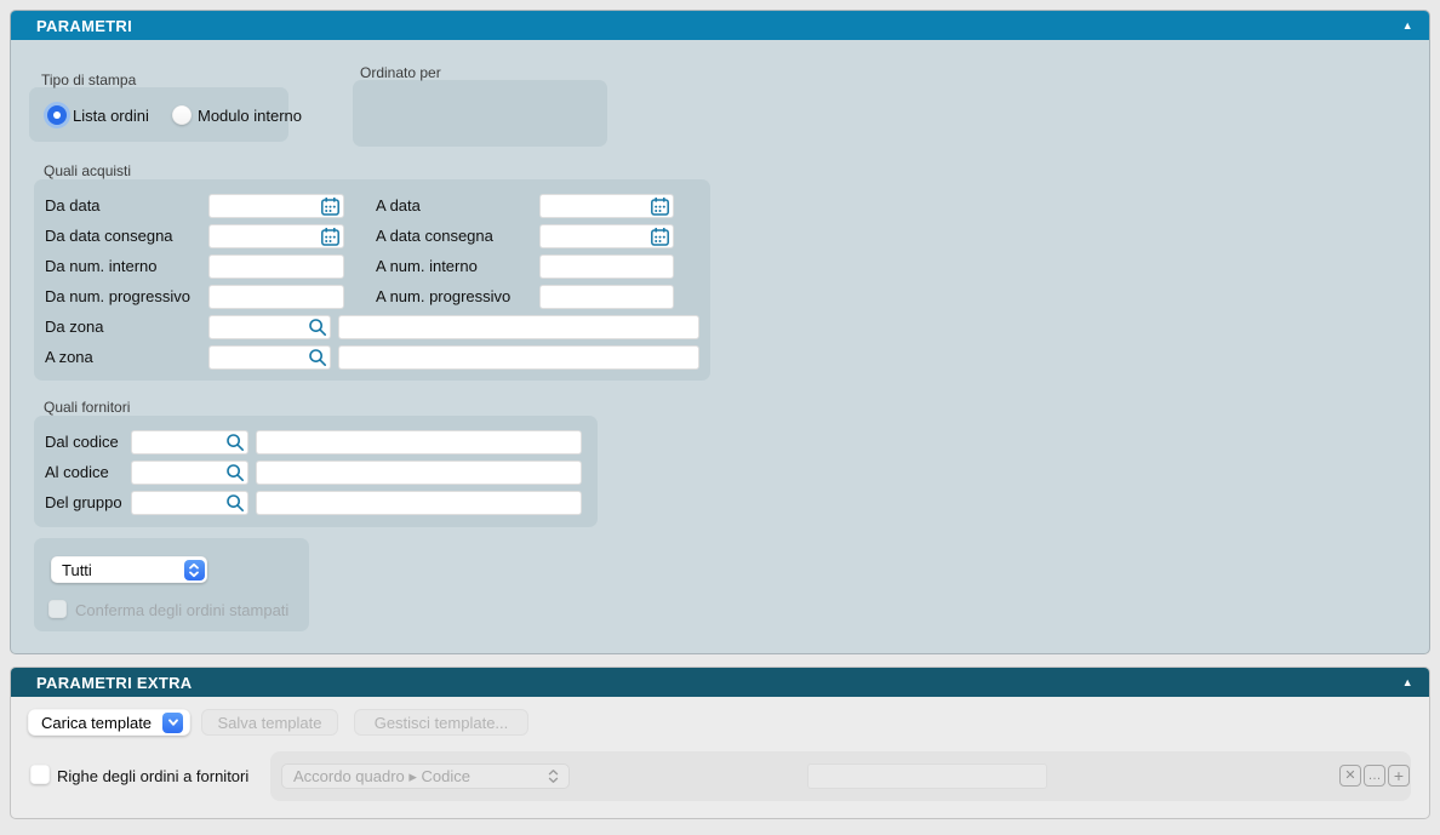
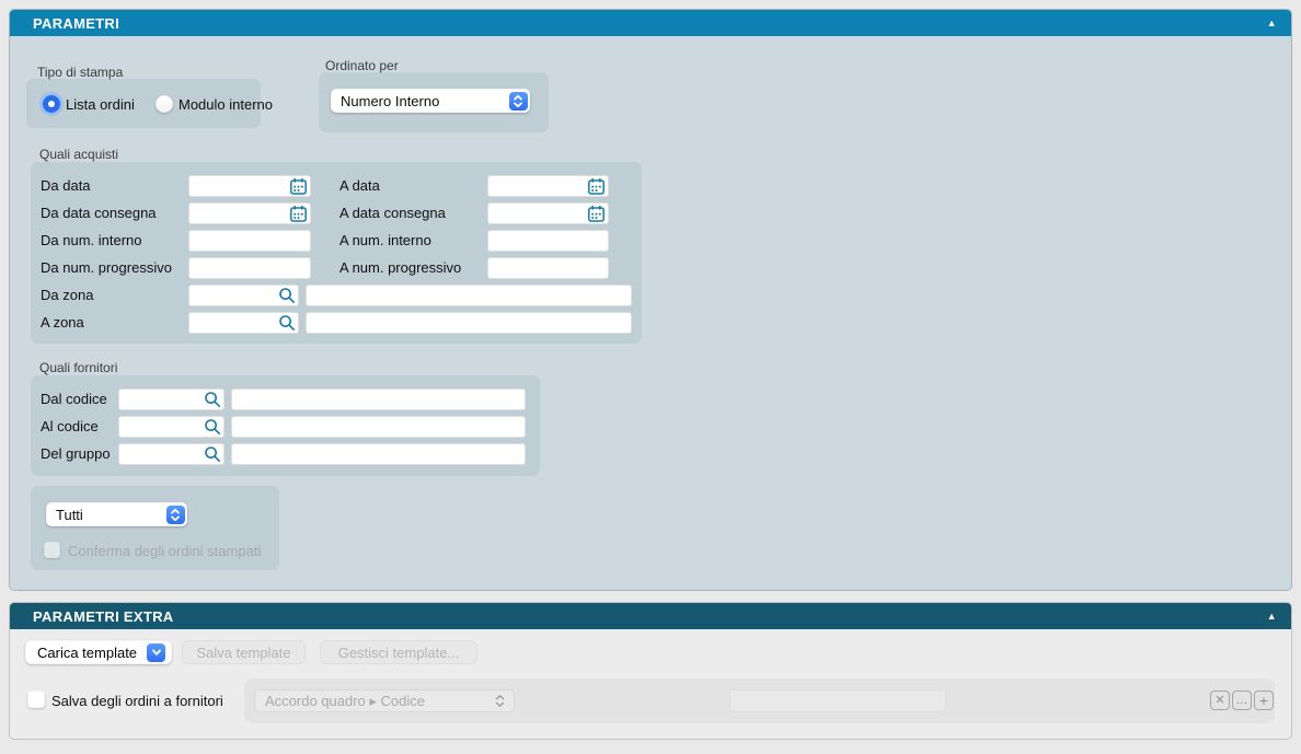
  PARAMETRI
  ▲
  Tipo di stampa
  Lista ordini
  Modulo interno
  Ordinato per
+ Numero Interno
  Quali acquisti
  Da data
  A data
  Da data consegna
  A data consegna
  Da num. interno
  A num. interno
  Da num. progressivo
  A num. progressivo
  Da zona
  A zona
  Quali fornitori
  Dal codice
  Al codice
  Del gruppo
  Tutti
  Conferma degli ordini stampati
  PARAMETRI EXTRA
  ▲
  Carica template
  Salva template
  Gestisci template...
- Righe degli ordini a fornitori
+ Salva degli ordini a fornitori
  Accordo quadro ▸ Codice
  ✕
  …
  +
